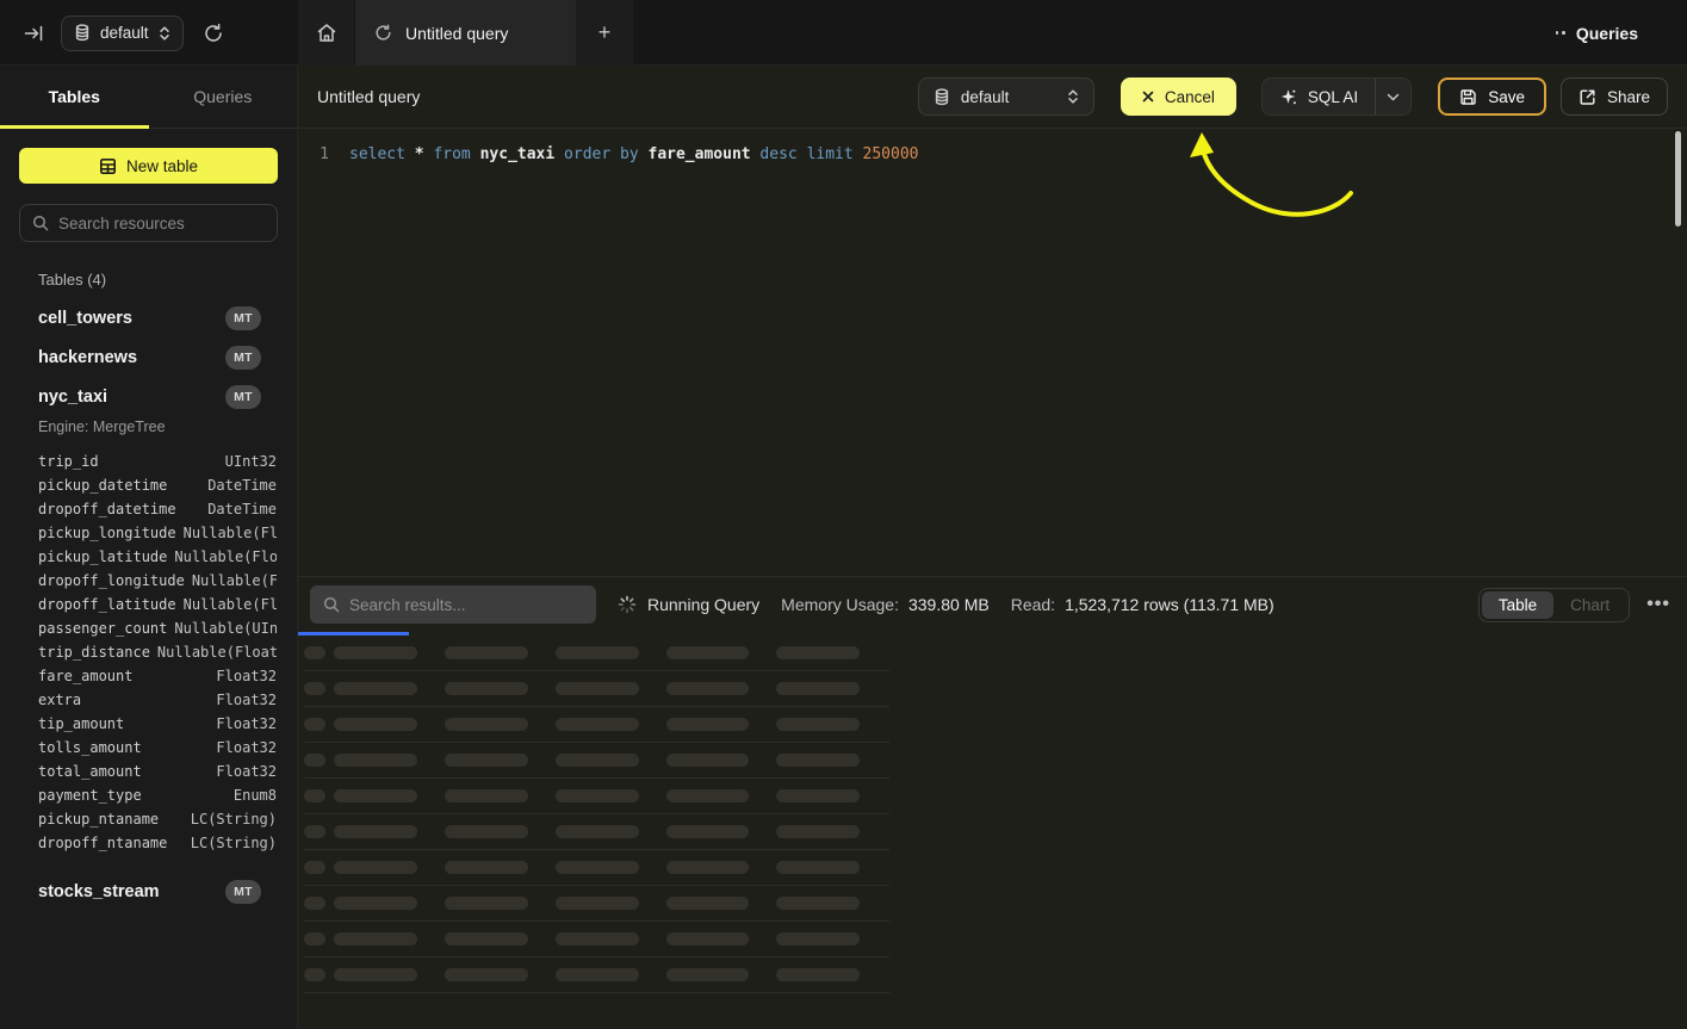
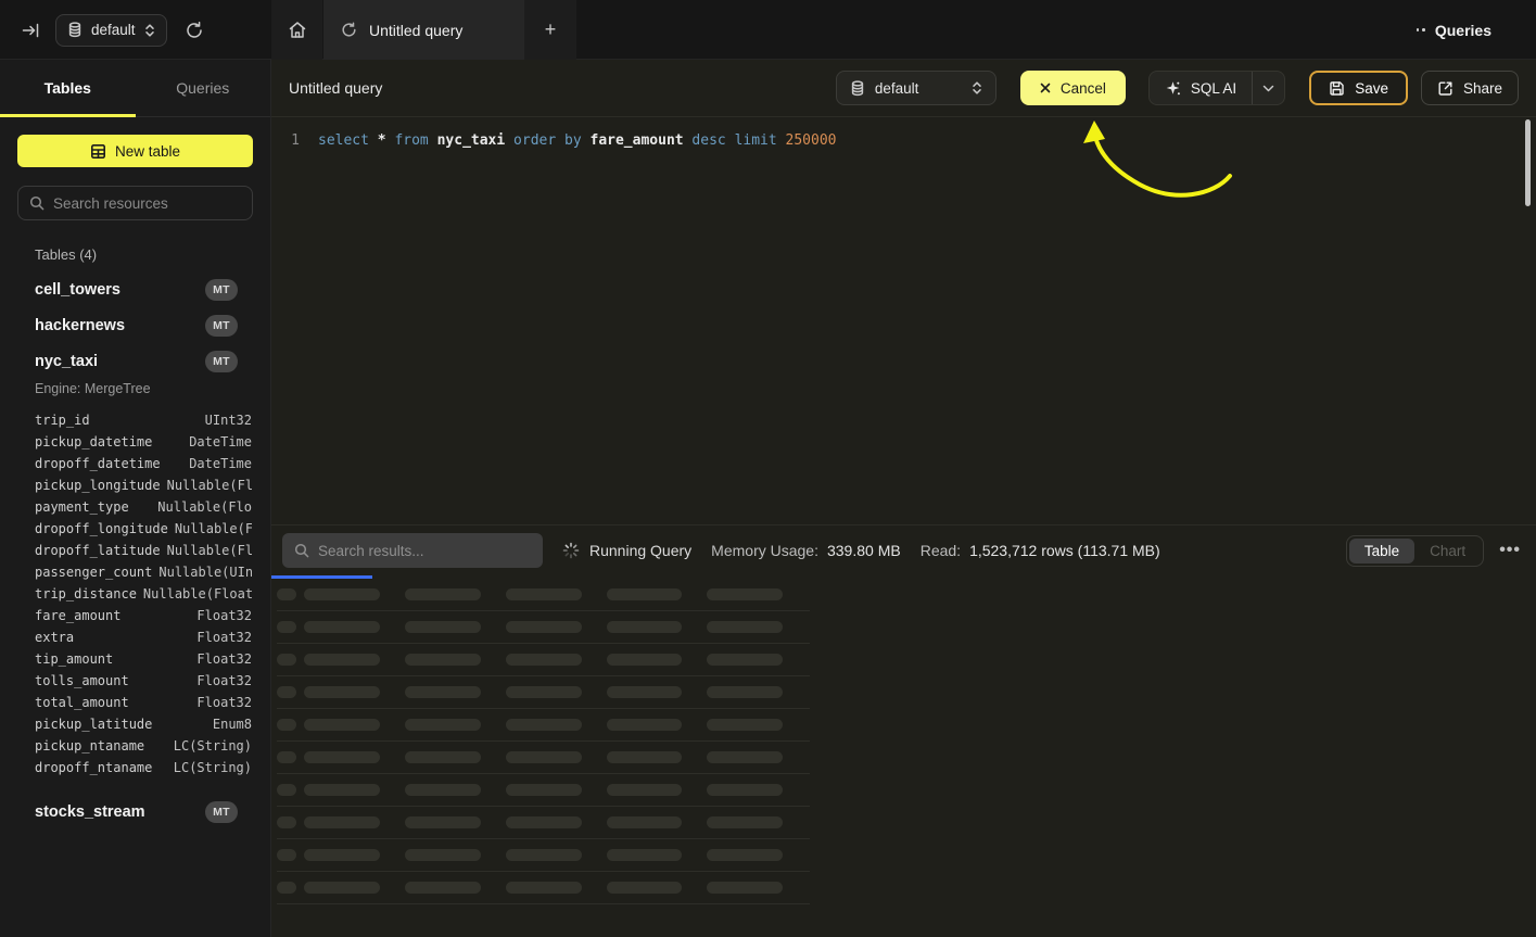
  default
  Untitled query
  +
  Queries
  Tables
  Queries
  New table
  Search resources
  Tables (4)
  cell_towers
  MT
  hackernews
  MT
  nyc_taxi
  MT
  Engine: MergeTree
  trip_id
  UInt32
  pickup_datetime
  DateTime
  dropoff_datetime
  DateTime
  pickup_longitude
  Nullable(Fl
- pickup_latitude
+ payment_type
  Nullable(Flo
  dropoff_longitude
  Nullable(F
  dropoff_latitude
  Nullable(Fl
  passenger_count
  Nullable(UIn
  trip_distance
  Nullable(Float
  fare_amount
  Float32
  extra
  Float32
  tip_amount
  Float32
  tolls_amount
  Float32
  total_amount
  Float32
- payment_type
+ pickup_latitude
  Enum8
  pickup_ntaname
  LC(String)
  dropoff_ntaname
  LC(String)
  stocks_stream
  MT
  Untitled query
  default
  Cancel
  SQL AI
  Save
  Share
  1
  select * from nyc_taxi order by fare_amount desc limit 250000
  Search results...
  Running Query
  Memory Usage:
  339.80 MB
  Read:
  1,523,712 rows (113.71 MB)
  Table
  Chart
  •••
